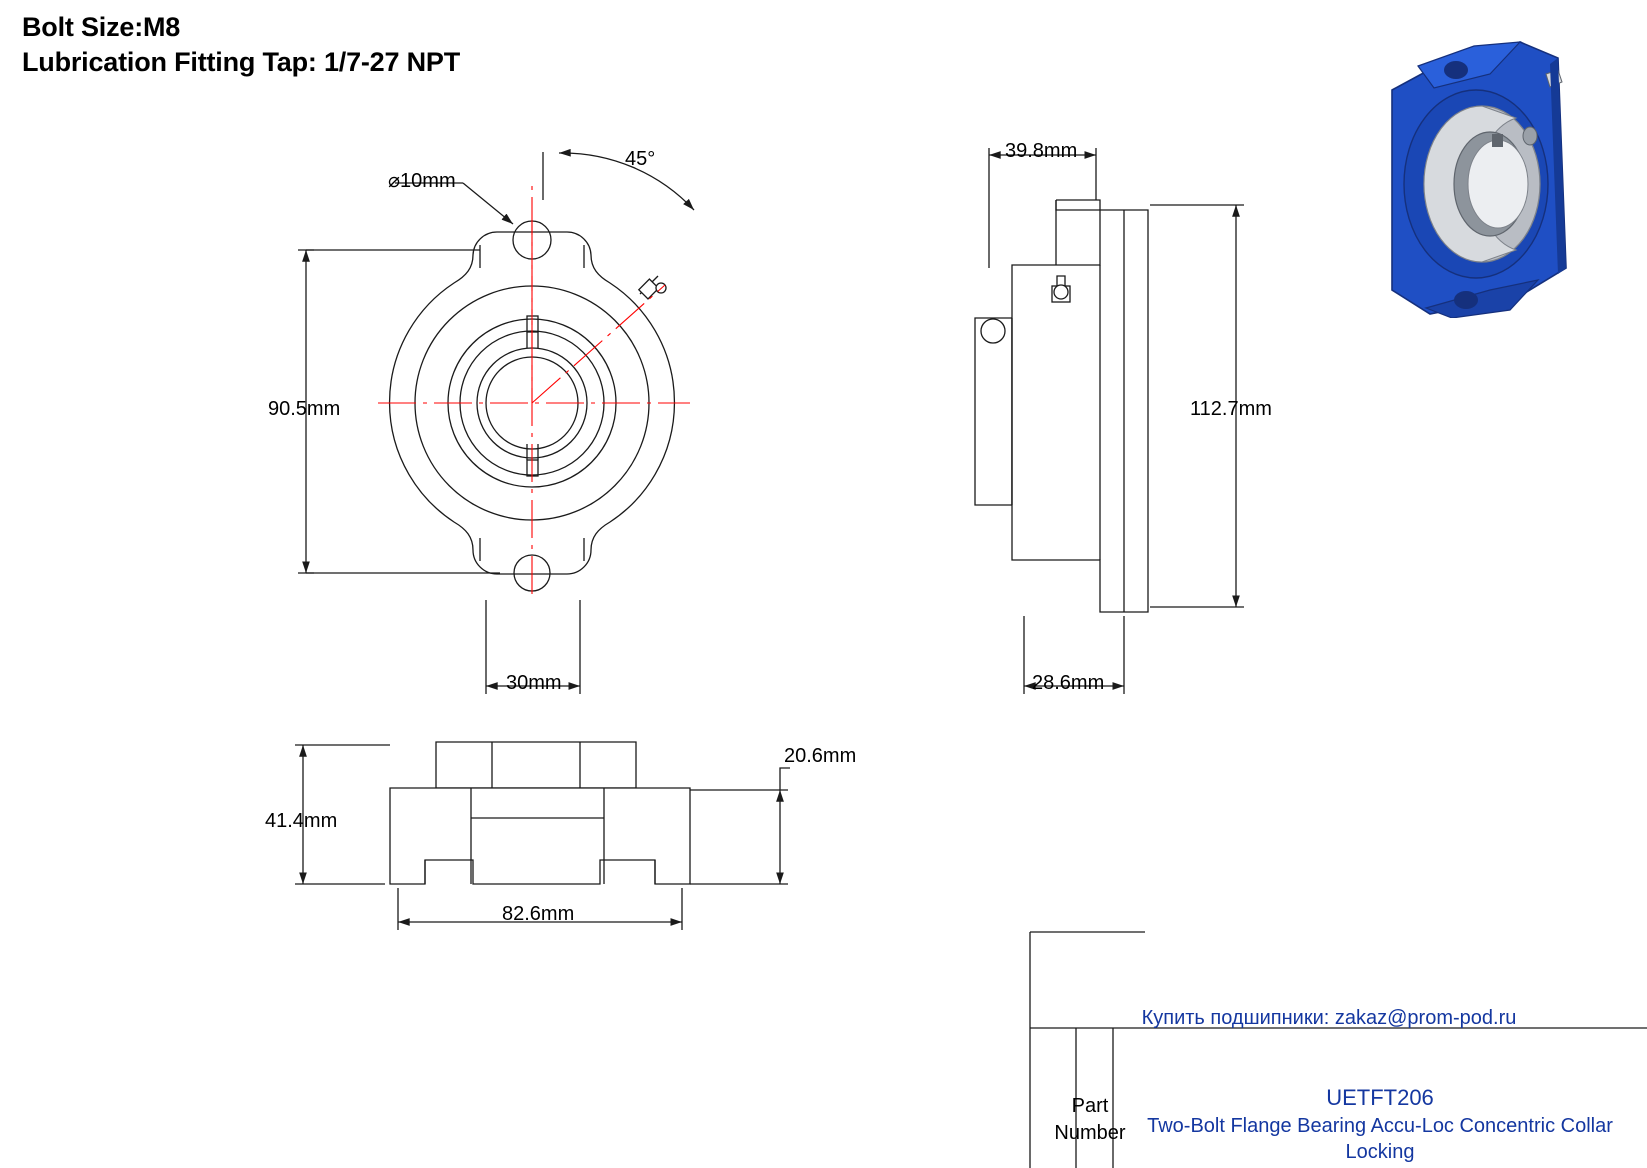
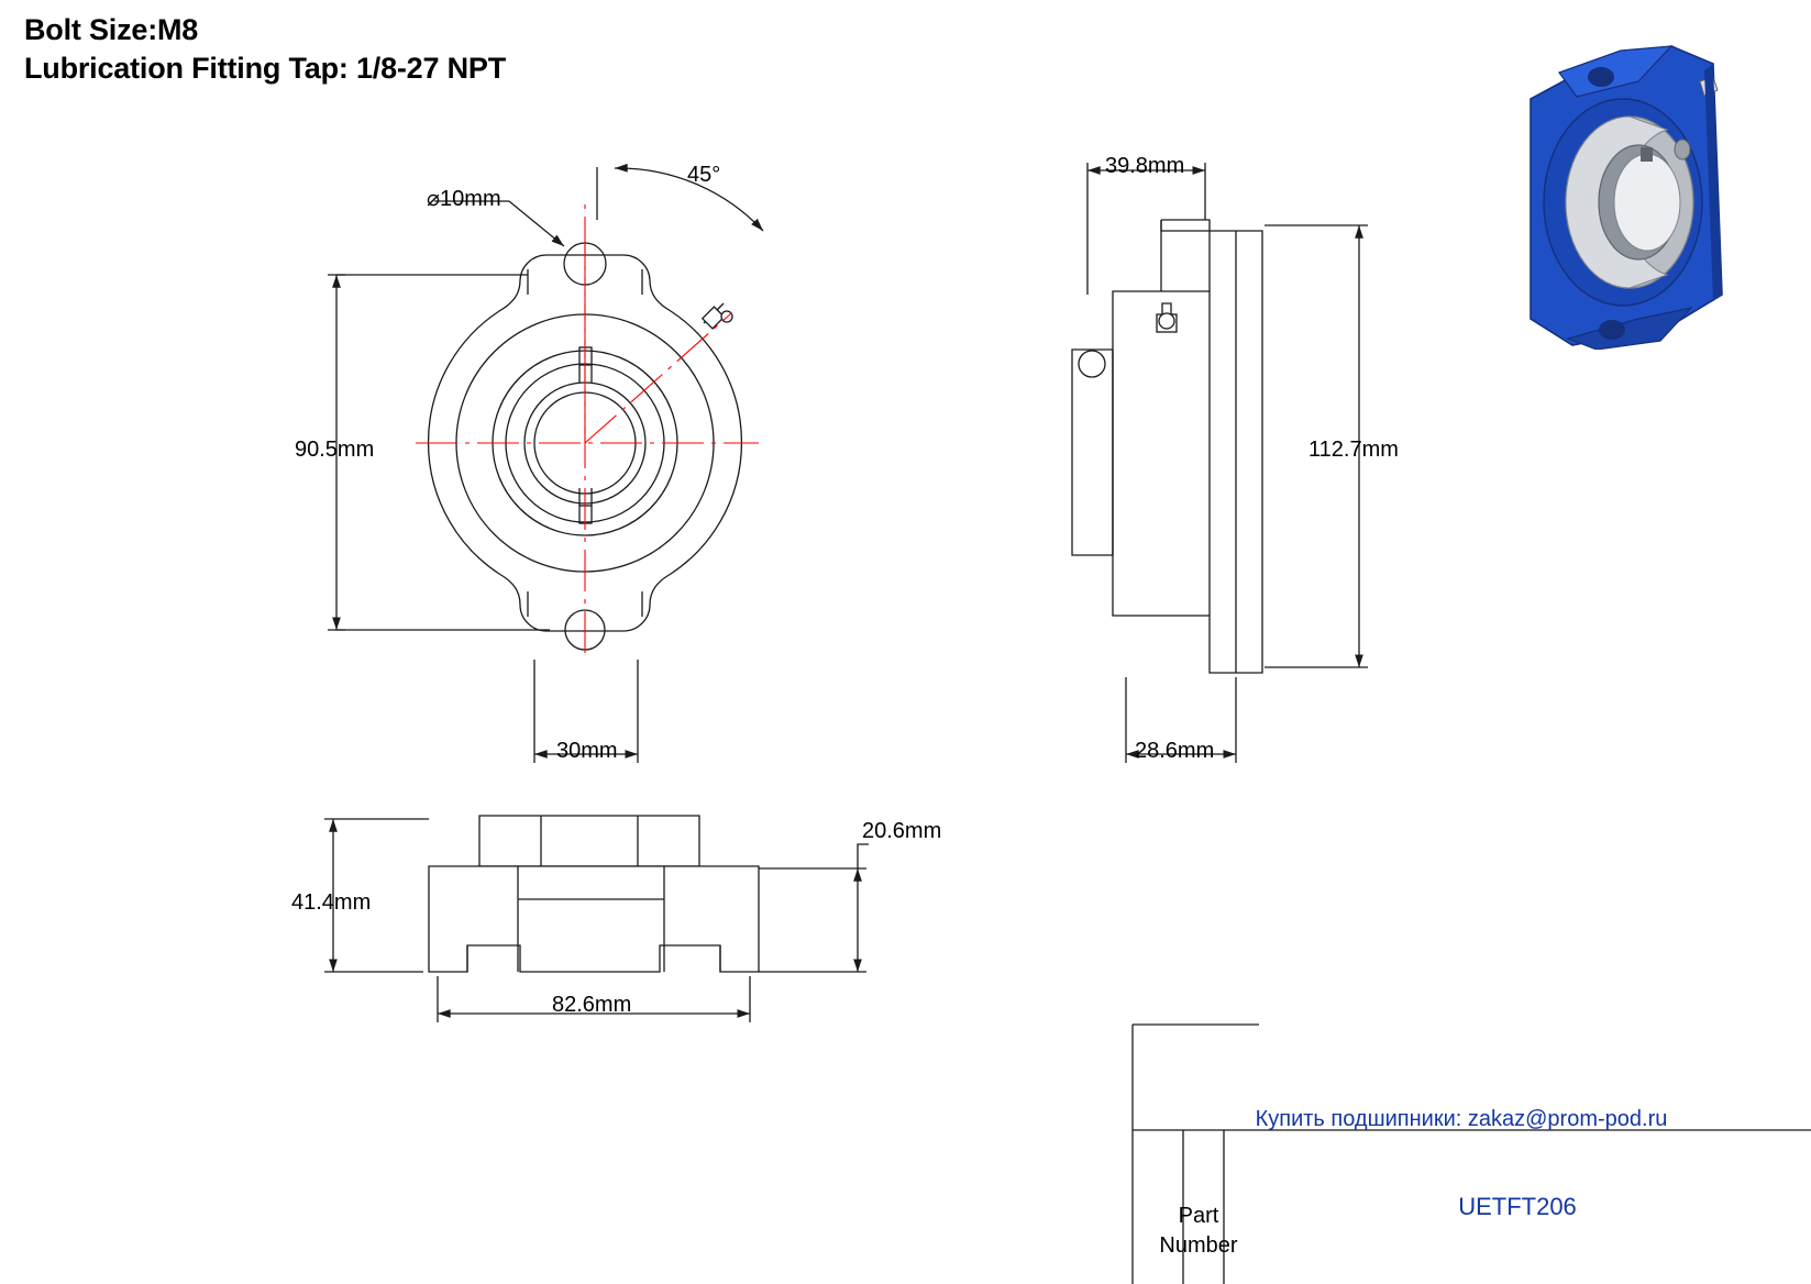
  Bolt Size:M8
- Lubrication Fitting Tap: 1/7-27 NPT
+ Lubrication Fitting Tap: 1/8-27 NPT
  ⌀10mm
  45°
  90.5mm
  30mm
  39.8mm
  112.7mm
  28.6mm
  41.4mm
  20.6mm
  82.6mm
  Купить подшипники: zakaz@prom-pod.ru
  Part Number
  UETFT206
- Two-Bolt Flange Bearing Accu-Loc Concentric Collar Locking
